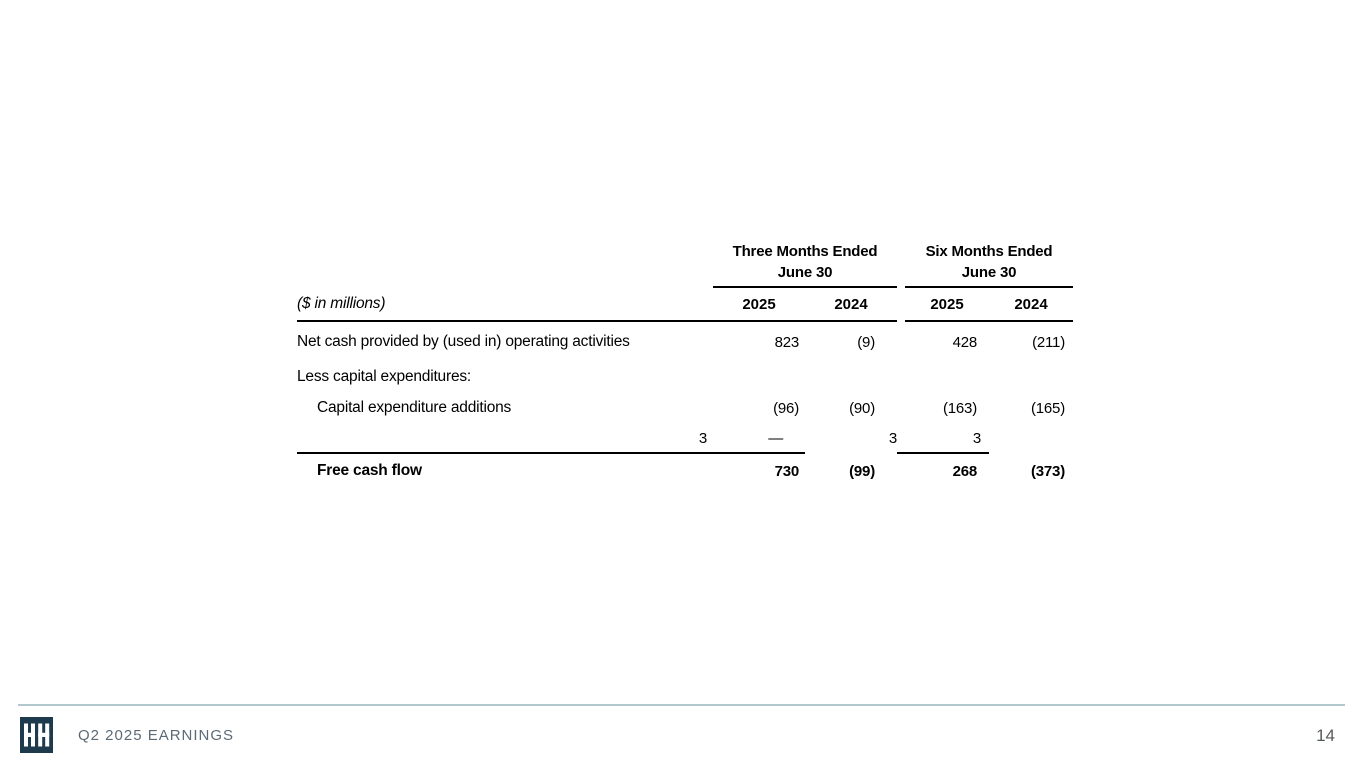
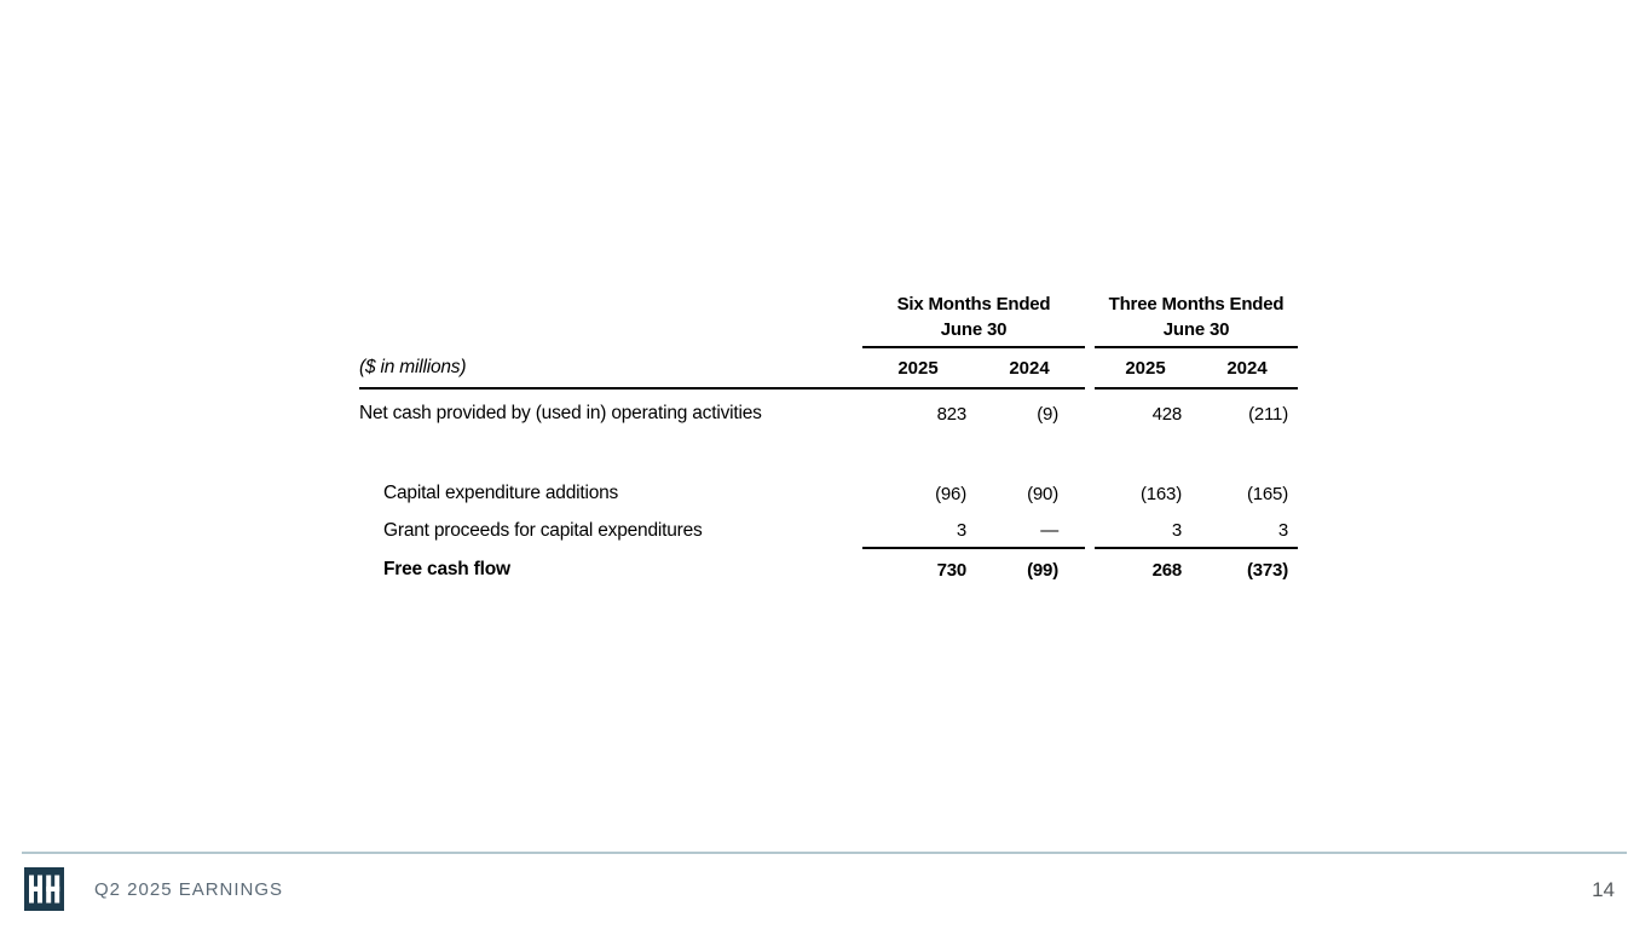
- Three Months Ended
+ Six Months Ended
  June 30
- Six Months Ended
+ Three Months Ended
  June 30
  ($ in millions)
  2025
  2024
  2025
  2024
  Net cash provided by (used in) operating activities
  823
  (9)
  428
  (211)
- Less capital expenditures:
  Capital expenditure additions
  (96)
  (90)
  (163)
  (165)
+ Grant proceeds for capital expenditures
  3
  —
  3
  3
  Free cash flow
  730
  (99)
  268
  (373)
  Q2 2025 EARNINGS
  14
